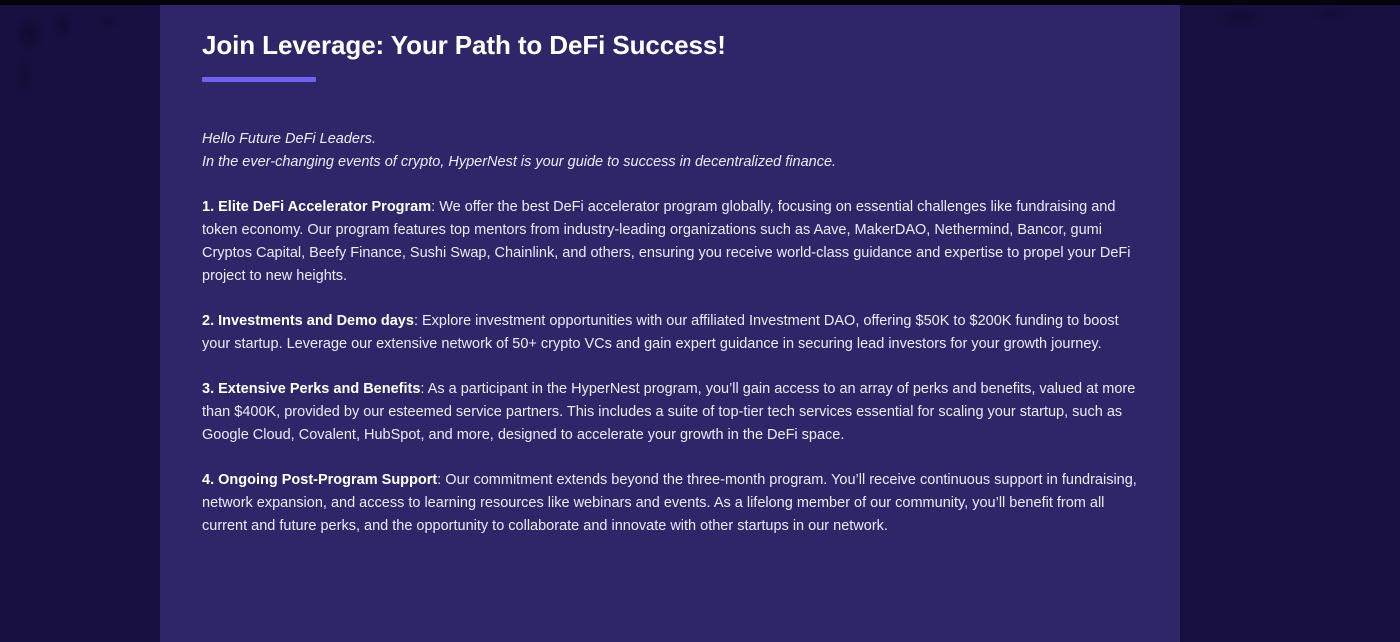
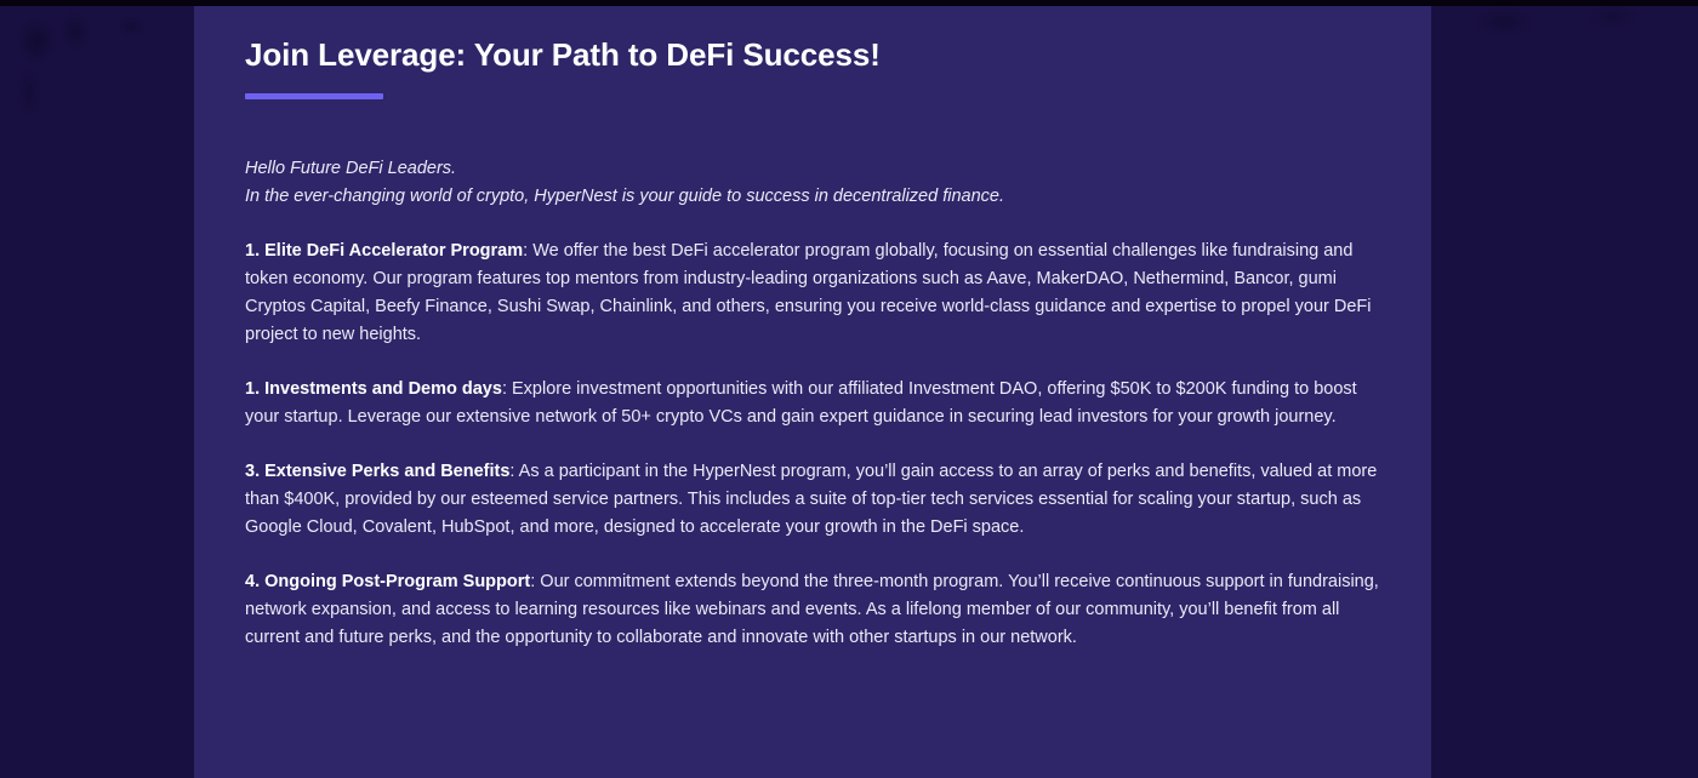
  Join Leverage: Your Path to DeFi Success!
  Hello Future DeFi Leaders.
- In the ever-changing events of crypto, HyperNest is your guide to success in decentralized finance.
+ In the ever-changing world of crypto, HyperNest is your guide to success in decentralized finance.
  1. Elite DeFi Accelerator Program: We offer the best DeFi accelerator program globally, focusing on essential challenges like fundraising and token economy. Our program features top mentors from industry-leading organizations such as Aave, MakerDAO, Nethermind, Bancor, gumi Cryptos Capital, Beefy Finance, Sushi Swap, Chainlink, and others, ensuring you receive world-class guidance and expertise to propel your DeFi project to new heights.
- 2. Investments and Demo days: Explore investment opportunities with our affiliated Investment DAO, offering $50K to $200K funding to boost your startup. Leverage our extensive network of 50+ crypto VCs and gain expert guidance in securing lead investors for your growth journey.
+ 1. Investments and Demo days: Explore investment opportunities with our affiliated Investment DAO, offering $50K to $200K funding to boost your startup. Leverage our extensive network of 50+ crypto VCs and gain expert guidance in securing lead investors for your growth journey.
  3. Extensive Perks and Benefits: As a participant in the HyperNest program, you’ll gain access to an array of perks and benefits, valued at more than $400K, provided by our esteemed service partners. This includes a suite of top-tier tech services essential for scaling your startup, such as Google Cloud, Covalent, HubSpot, and more, designed to accelerate your growth in the DeFi space.
  4. Ongoing Post-Program Support: Our commitment extends beyond the three-month program. You’ll receive continuous support in fundraising, network expansion, and access to learning resources like webinars and events. As a lifelong member of our community, you’ll benefit from all current and future perks, and the opportunity to collaborate and innovate with other startups in our network.
